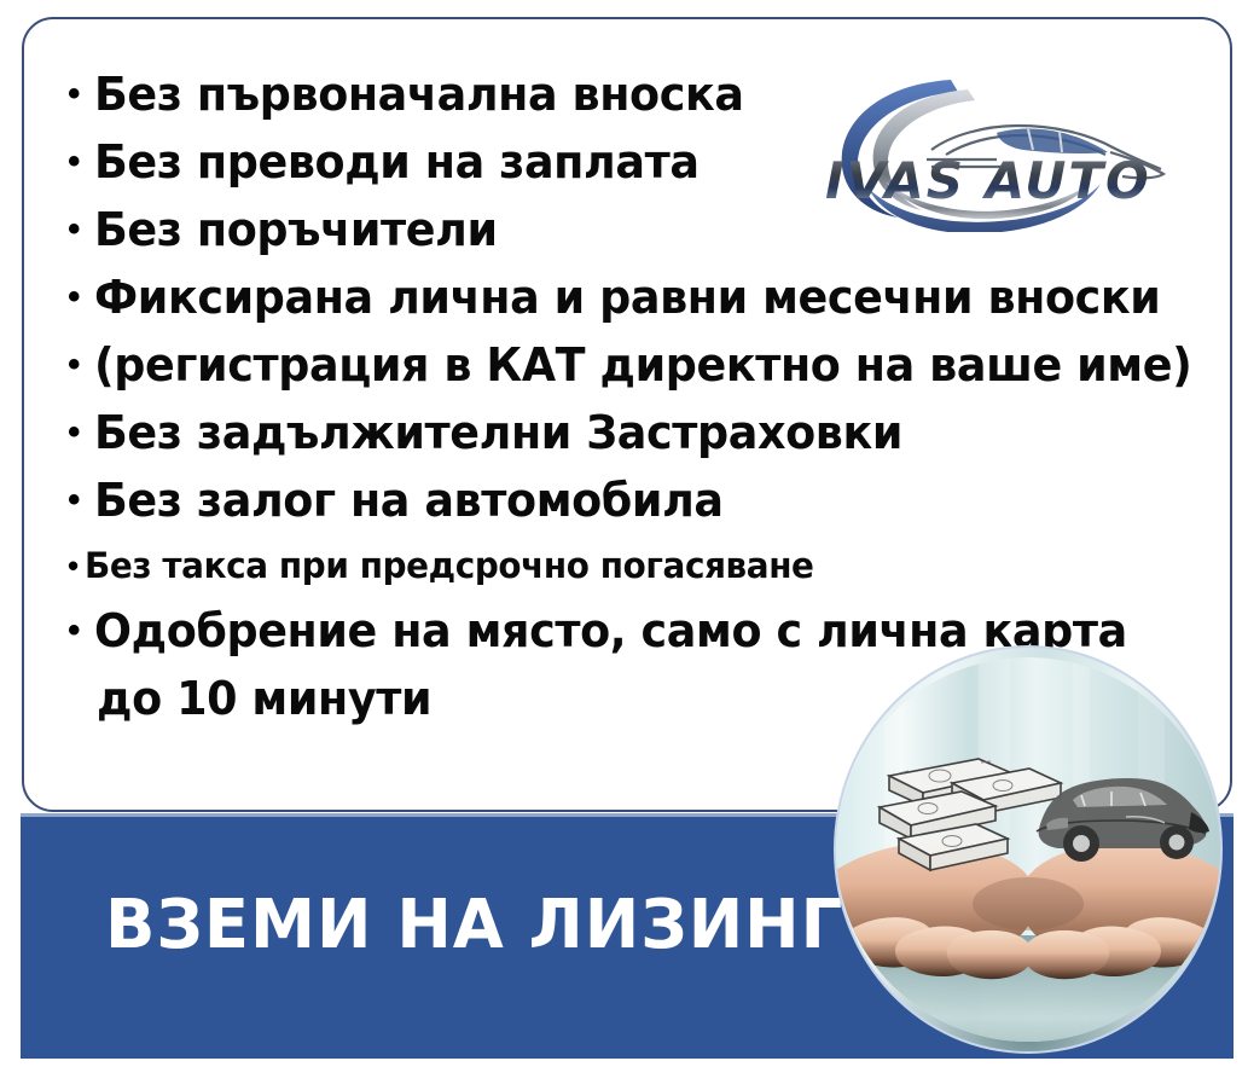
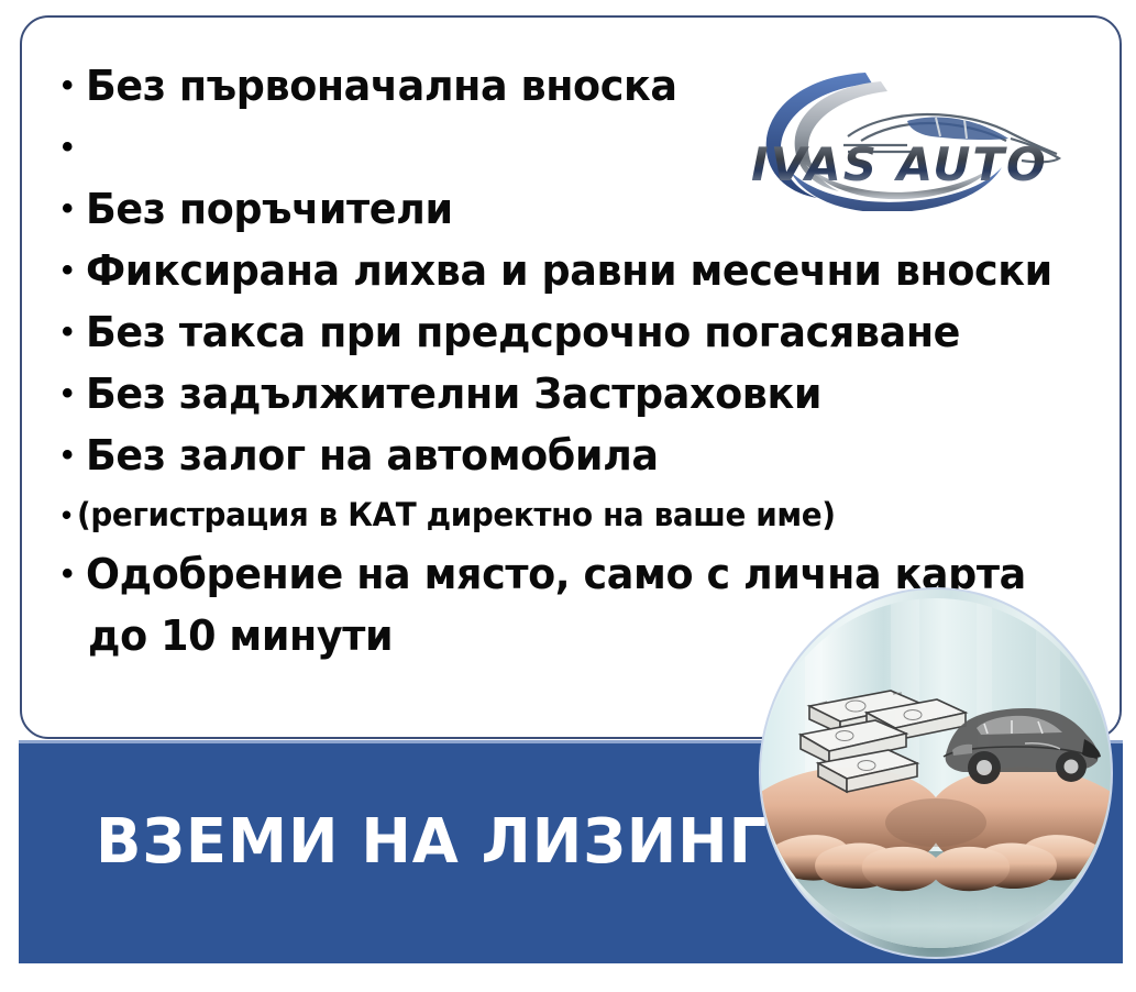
  •
  Без първоначална вноска
  •
- Без преводи на заплата
  •
  Без поръчители
  •
- Фиксирана лична и равни месечни вноски
+ Фиксирана лихва и равни месечни вноски
  •
- (регистрация в КАТ директно на ваше име)
+ Без такса при предсрочно погасяване
  •
  Без задължителни Застраховки
  •
  Без залог на автомобила
  •
- Без такса при предсрочно погасяване
+ (регистрация в КАТ директно на ваше име)
  •
  Одобрение на място, само с лична карта
  до 10 минути
  IVAS AUTO
  ВЗЕМИ НА ЛИЗИНГ
